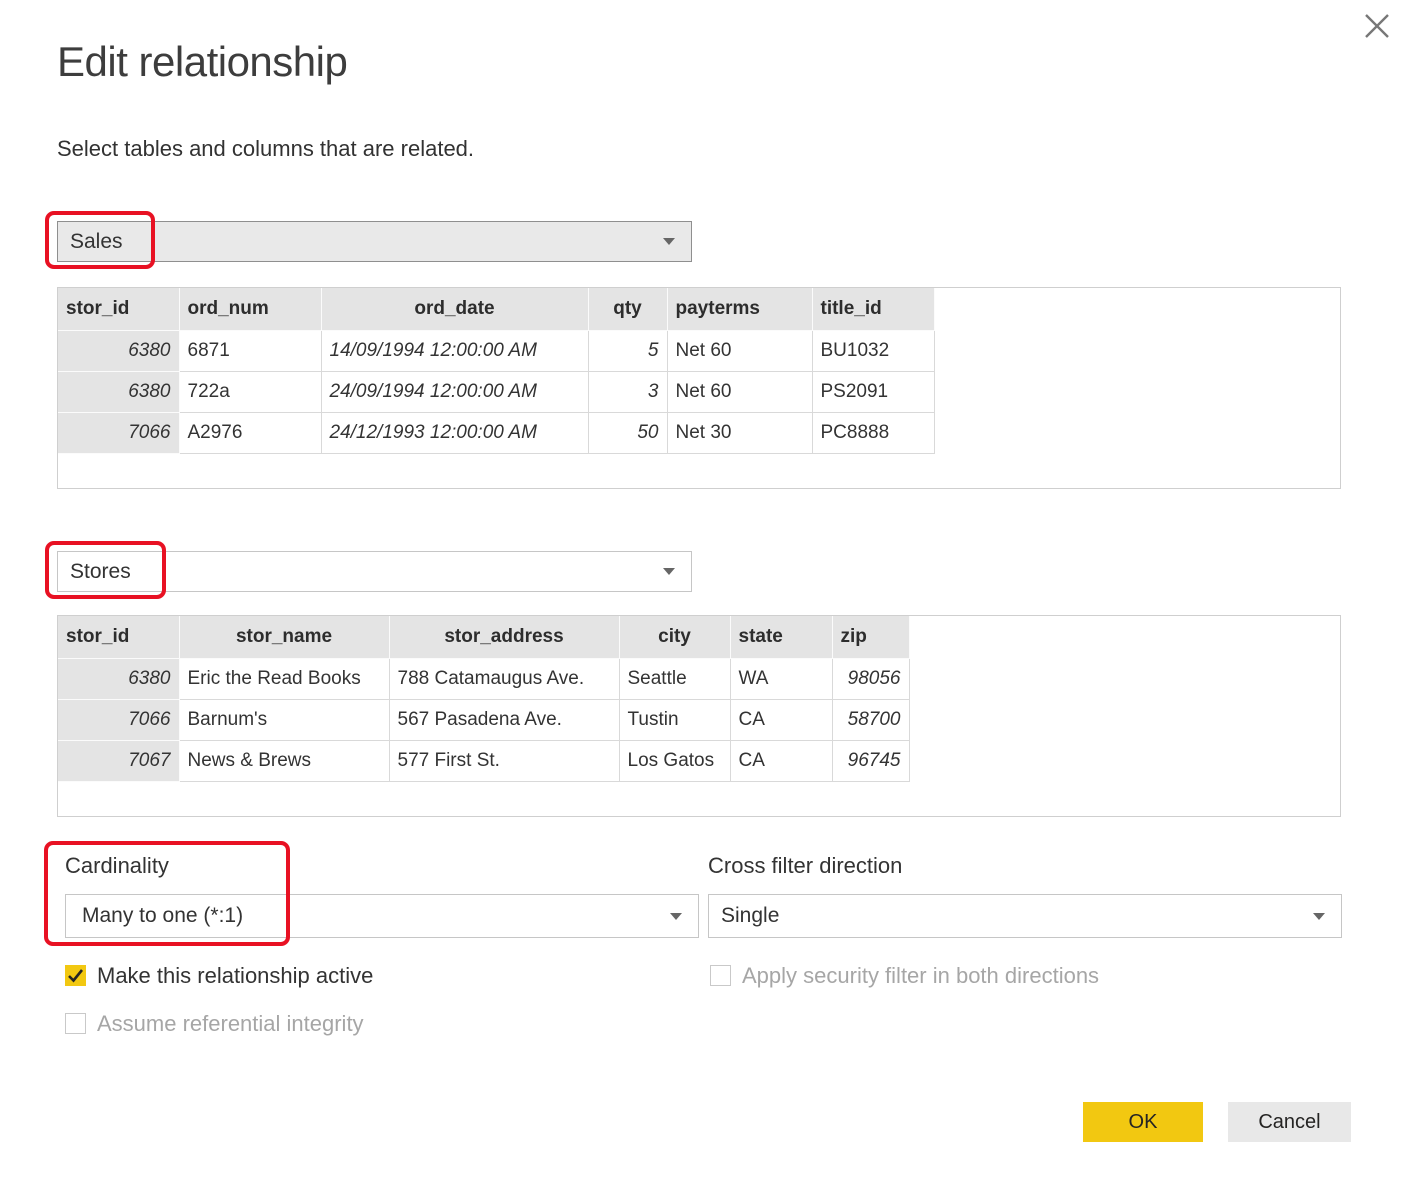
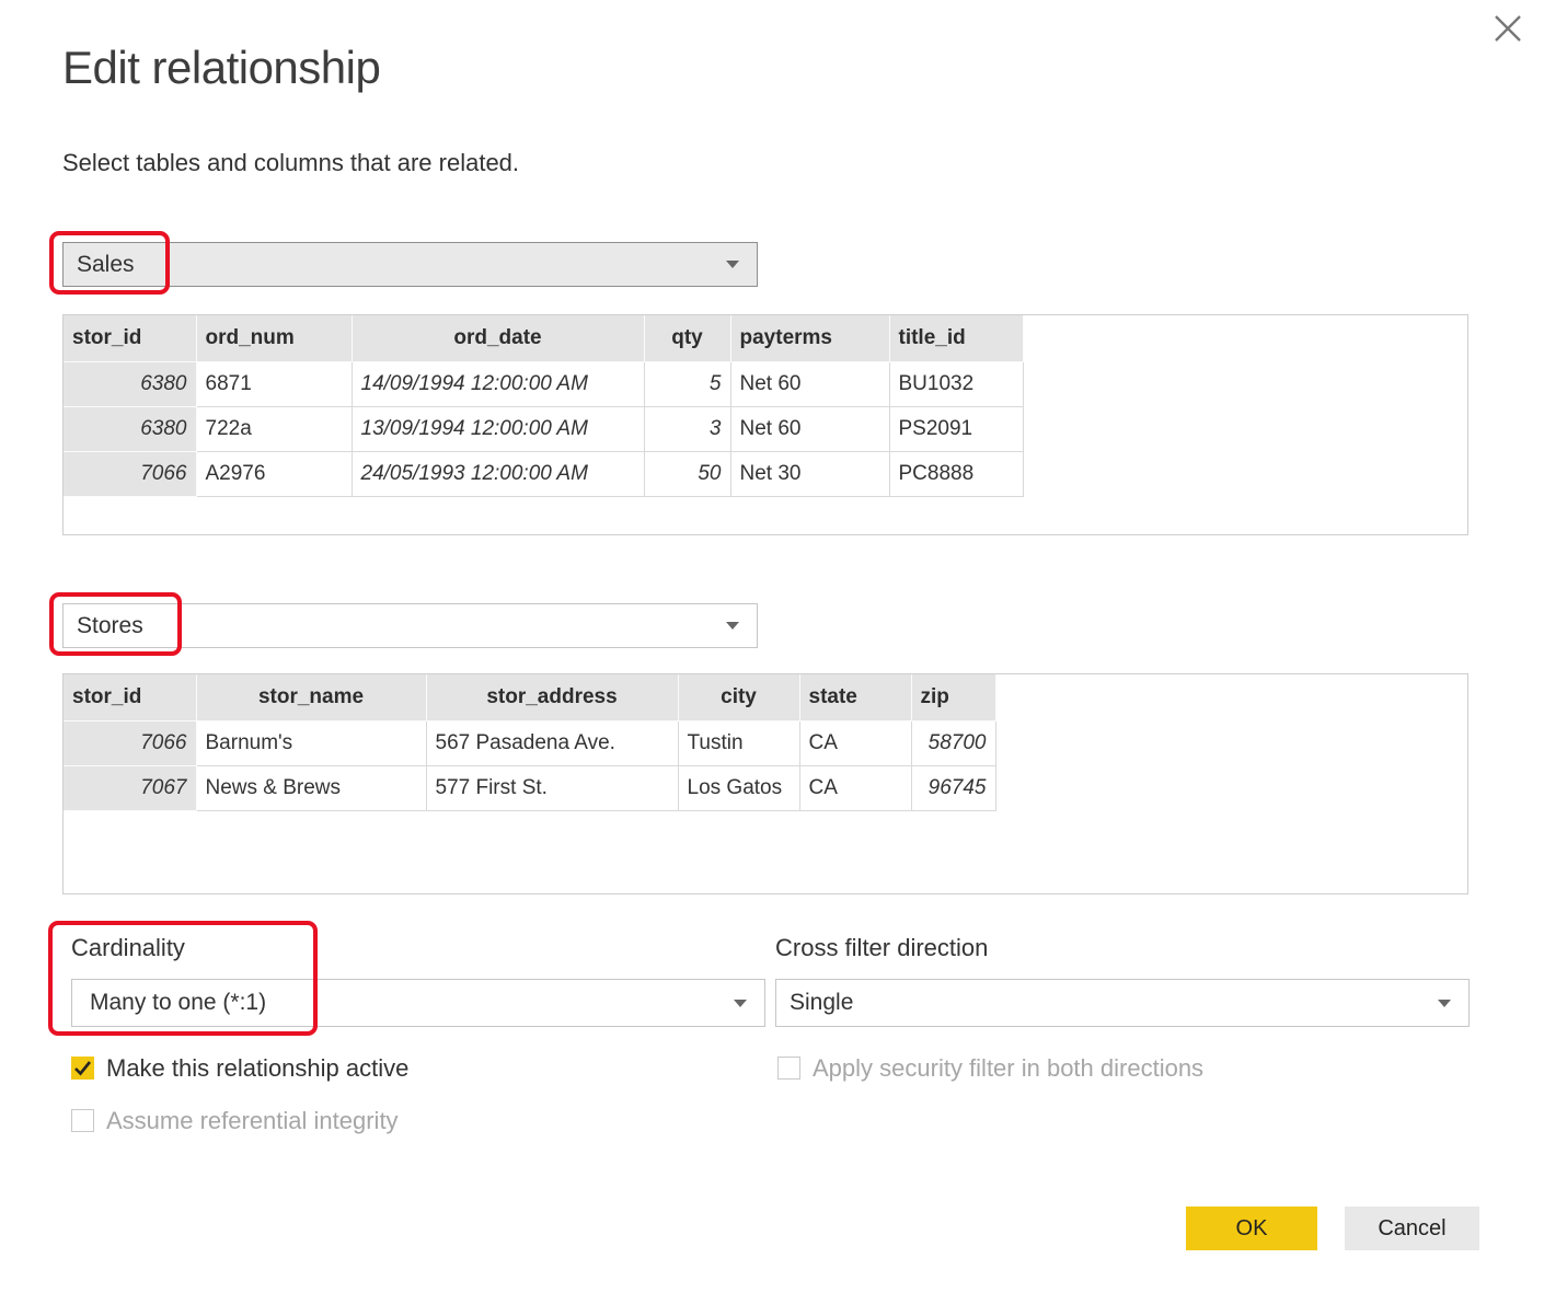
  Edit relationship
  Select tables and columns that are related.
  Sales
  stor_id	ord_num	ord_date	qty	payterms	title_id
  6380	6871	14/09/1994 12:00:00 AM	5	Net 60	BU1032
- 6380	722a	24/09/1994 12:00:00 AM	3	Net 60	PS2091
+ 6380	722a	13/09/1994 12:00:00 AM	3	Net 60	PS2091
- 7066	A2976	24/12/1993 12:00:00 AM	50	Net 30	PC8888
+ 7066	A2976	24/05/1993 12:00:00 AM	50	Net 30	PC8888
  Stores
  stor_id	stor_name	stor_address	city	state	zip
- 6380	Eric the Read Books	788 Catamaugus Ave.	Seattle	WA	98056
  7066	Barnum's	567 Pasadena Ave.	Tustin	CA	58700
  7067	News & Brews	577 First St.	Los Gatos	CA	96745
  Cardinality
  Many to one (*:1)
  Cross filter direction
  Single
  Make this relationship active
  Apply security filter in both directions
  Assume referential integrity
  OK
  Cancel
